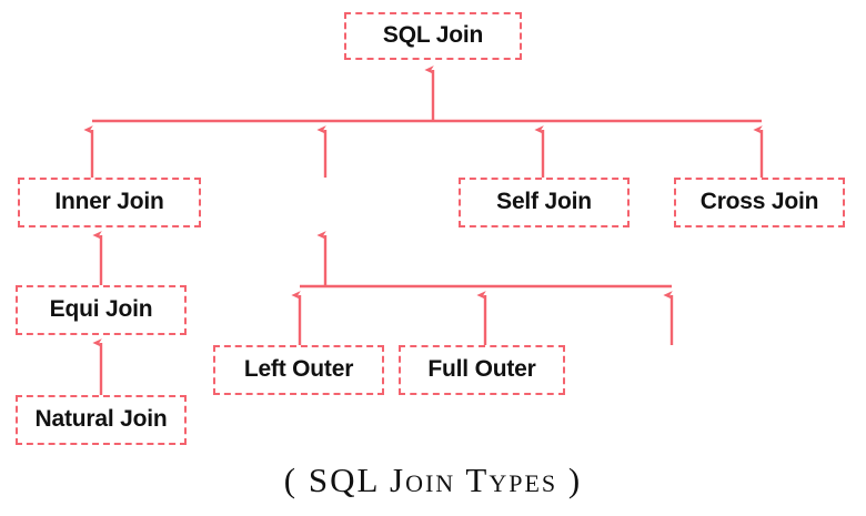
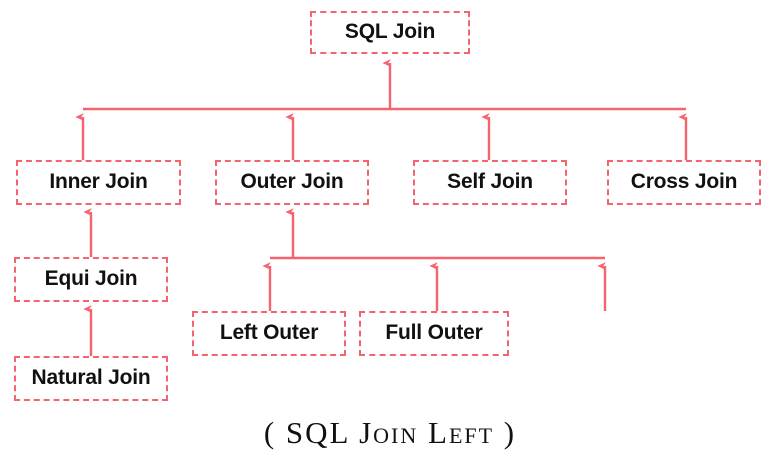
  SQL Join
  Inner Join
+ Outer Join
  Self Join
  Cross Join
  Equi Join
  Natural Join
  Left Outer
  Full Outer
- ( SQL Join Types )
+ ( SQL Join Left )
